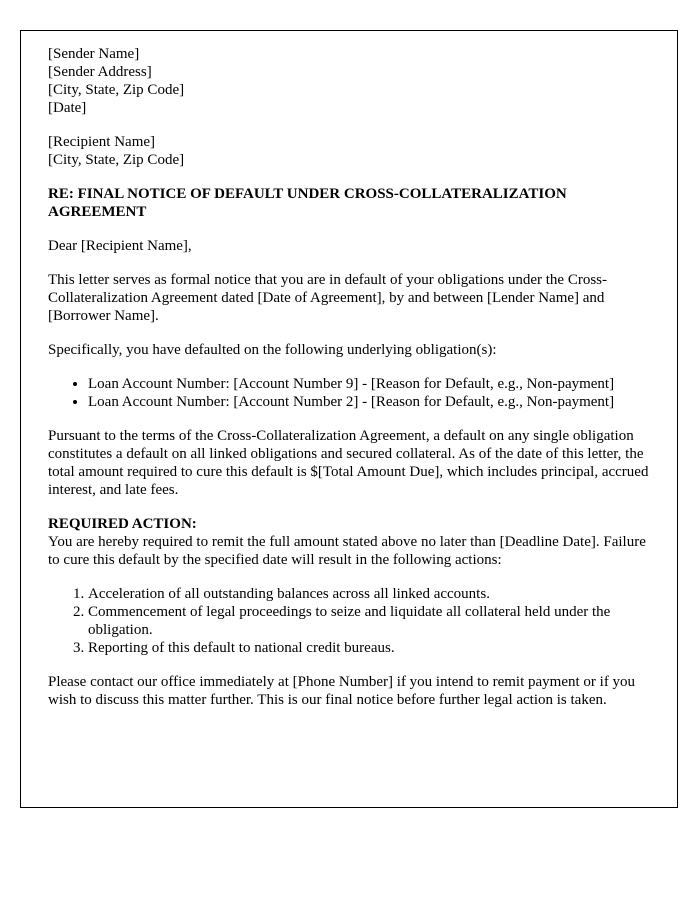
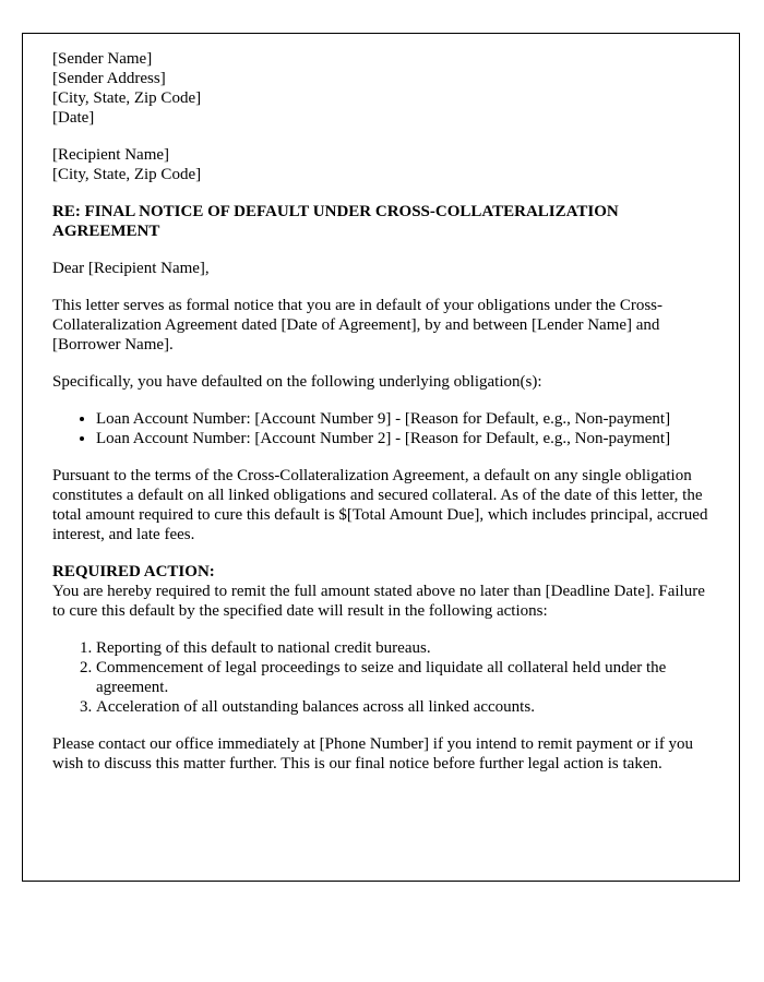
  [Sender Name]
  [Sender Address]
  [City, State, Zip Code]
  [Date]
  [Recipient Name]
  [City, State, Zip Code]
  RE: FINAL NOTICE OF DEFAULT UNDER CROSS-COLLATERALIZATION AGREEMENT
  Dear [Recipient Name],
  This letter serves as formal notice that you are in default of your obligations under the Cross-Collateralization Agreement dated [Date of Agreement], by and between [Lender Name] and [Borrower Name].
  Specifically, you have defaulted on the following underlying obligation(s):
  Loan Account Number: [Account Number 9] - [Reason for Default, e.g., Non-payment]
  Loan Account Number: [Account Number 2] - [Reason for Default, e.g., Non-payment]
  Pursuant to the terms of the Cross-Collateralization Agreement, a default on any single obligation constitutes a default on all linked obligations and secured collateral. As of the date of this letter, the total amount required to cure this default is $[Total Amount Due], which includes principal, accrued interest, and late fees.
  REQUIRED ACTION:
  You are hereby required to remit the full amount stated above no later than [Deadline Date]. Failure to cure this default by the specified date will result in the following actions:
- Acceleration of all outstanding balances across all linked accounts.
+ Reporting of this default to national credit bureaus.
- Commencement of legal proceedings to seize and liquidate all collateral held under the obligation.
+ Commencement of legal proceedings to seize and liquidate all collateral held under the agreement.
- Reporting of this default to national credit bureaus.
+ Acceleration of all outstanding balances across all linked accounts.
  Please contact our office immediately at [Phone Number] if you intend to remit payment or if you wish to discuss this matter further. This is our final notice before further legal action is taken.
